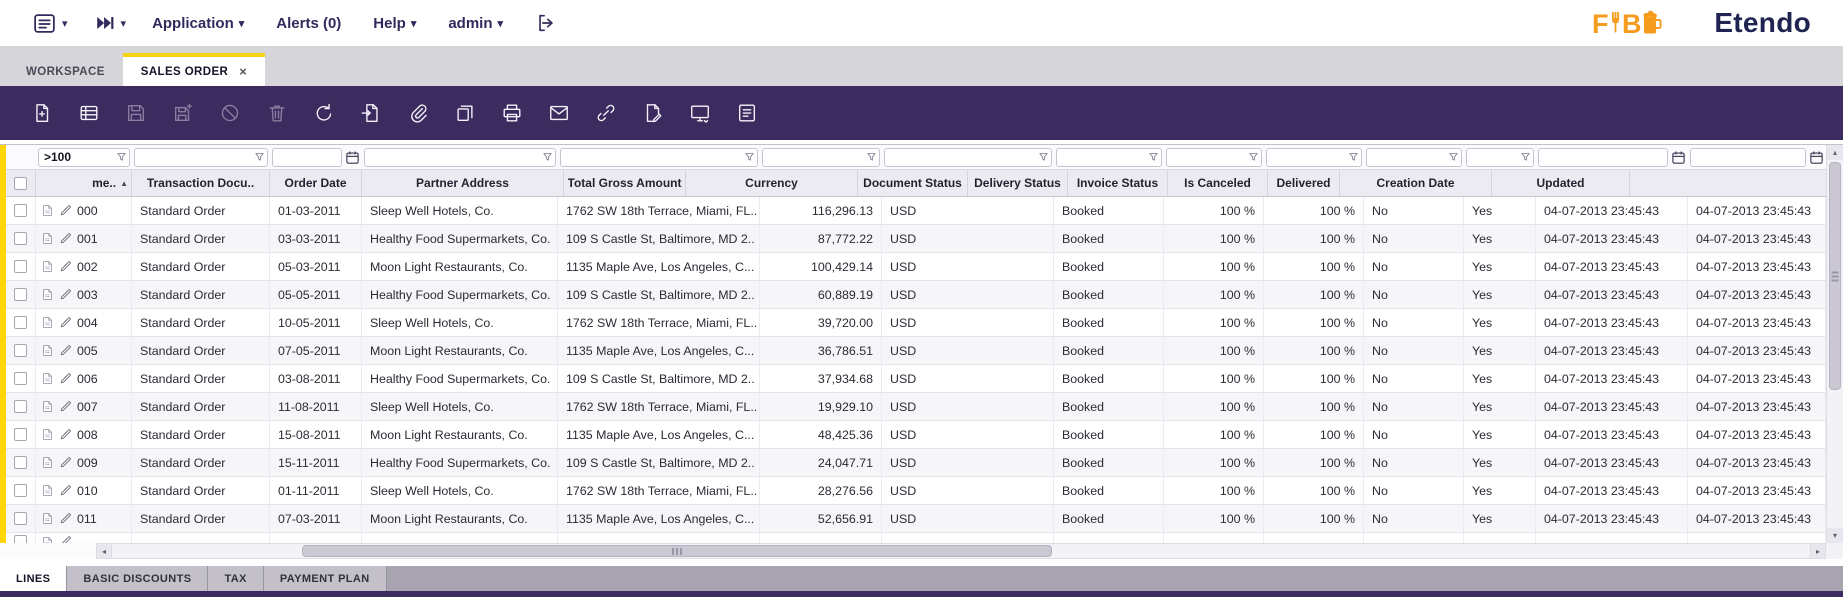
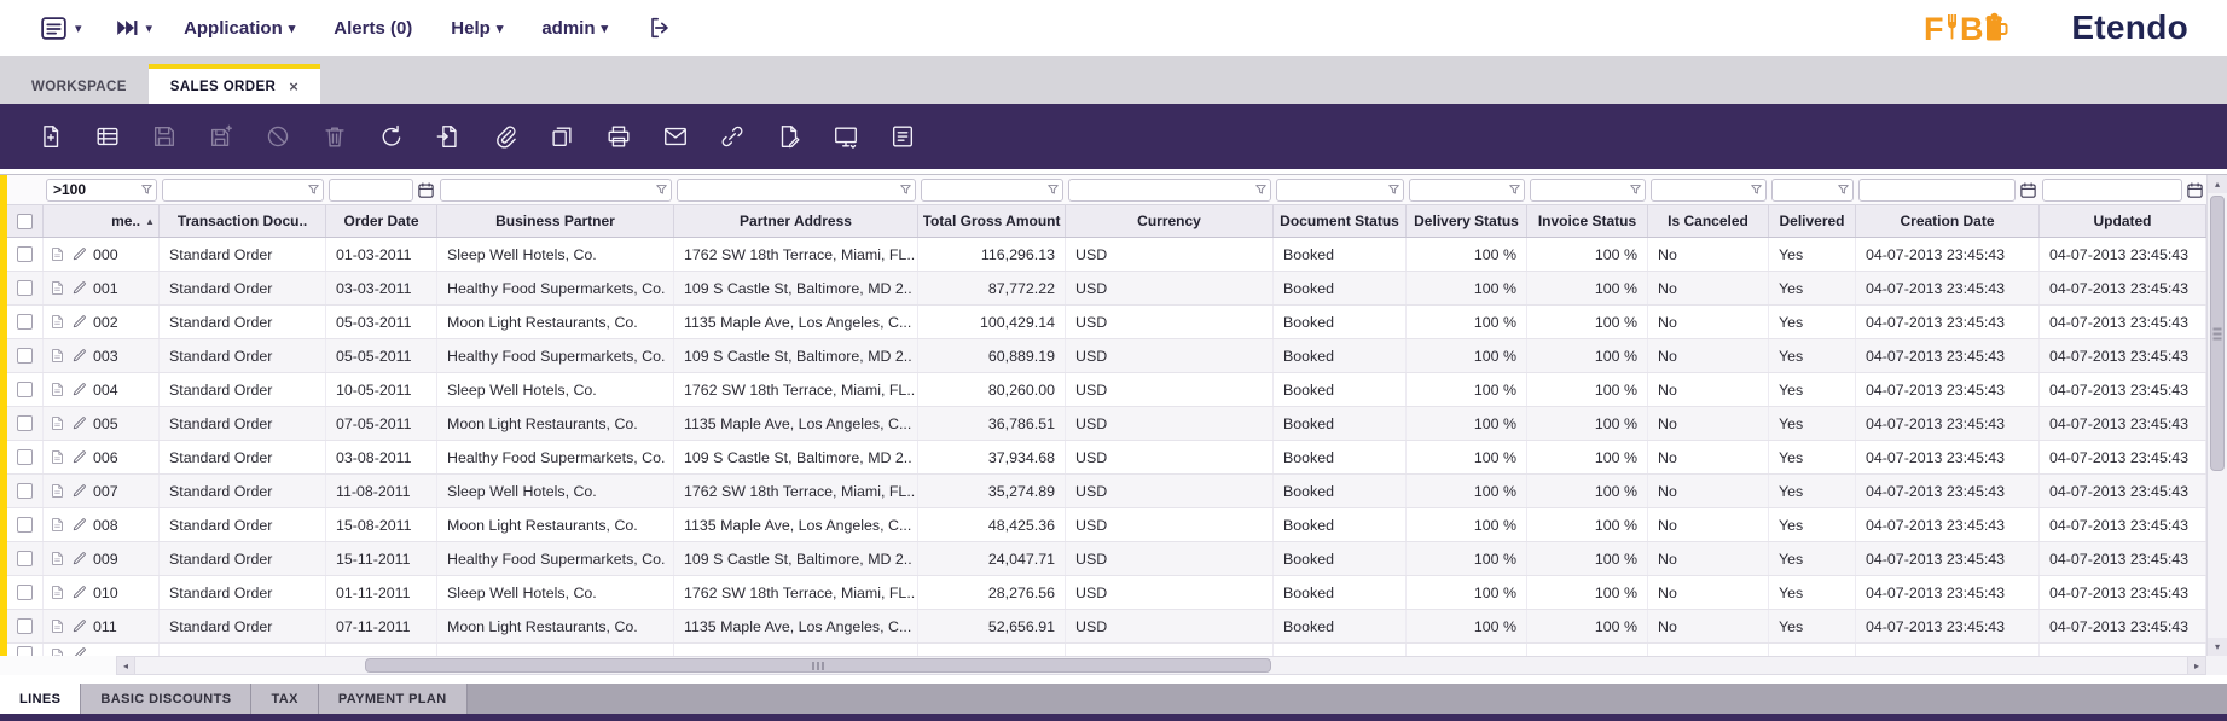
  ▾
  ▾
  Application
  ▾
  Alerts (0)
  Help
  ▾
  admin
  ▾
  F
  B
  Etendo
  WORKSPACE
  SALES ORDER
  ×
  >100
  me..
  ▲
  Transaction Docu..
  Order Date
+ Business Partner
  Partner Address
  Total Gross Amount
  Currency
  Document Status
  Delivery Status
  Invoice Status
  Is Canceled
  Delivered
  Creation Date
  Updated
  000
  Standard Order
  01-03-2011
  Sleep Well Hotels, Co.
  1762 SW 18th Terrace, Miami, FL..
  116,296.13
  USD
  Booked
  100 %
  100 %
  No
  Yes
  04-07-2013 23:45:43
  04-07-2013 23:45:43
  001
  Standard Order
  03-03-2011
  Healthy Food Supermarkets, Co.
  109 S Castle St, Baltimore, MD 2..
  87,772.22
  USD
  Booked
  100 %
  100 %
  No
  Yes
  04-07-2013 23:45:43
  04-07-2013 23:45:43
  002
  Standard Order
  05-03-2011
  Moon Light Restaurants, Co.
  1135 Maple Ave, Los Angeles, C...
  100,429.14
  USD
  Booked
  100 %
  100 %
  No
  Yes
  04-07-2013 23:45:43
  04-07-2013 23:45:43
  003
  Standard Order
  05-05-2011
  Healthy Food Supermarkets, Co.
  109 S Castle St, Baltimore, MD 2..
  60,889.19
  USD
  Booked
  100 %
  100 %
  No
  Yes
  04-07-2013 23:45:43
  04-07-2013 23:45:43
  004
  Standard Order
  10-05-2011
  Sleep Well Hotels, Co.
  1762 SW 18th Terrace, Miami, FL..
- 39,720.00
+ 80,260.00
  USD
  Booked
  100 %
  100 %
  No
  Yes
  04-07-2013 23:45:43
  04-07-2013 23:45:43
  005
  Standard Order
  07-05-2011
  Moon Light Restaurants, Co.
  1135 Maple Ave, Los Angeles, C...
  36,786.51
  USD
  Booked
  100 %
  100 %
  No
  Yes
  04-07-2013 23:45:43
  04-07-2013 23:45:43
  006
  Standard Order
  03-08-2011
  Healthy Food Supermarkets, Co.
  109 S Castle St, Baltimore, MD 2..
  37,934.68
  USD
  Booked
  100 %
  100 %
  No
  Yes
  04-07-2013 23:45:43
  04-07-2013 23:45:43
  007
  Standard Order
  11-08-2011
  Sleep Well Hotels, Co.
  1762 SW 18th Terrace, Miami, FL..
- 19,929.10
+ 35,274.89
  USD
  Booked
  100 %
  100 %
  No
  Yes
  04-07-2013 23:45:43
  04-07-2013 23:45:43
  008
  Standard Order
  15-08-2011
  Moon Light Restaurants, Co.
  1135 Maple Ave, Los Angeles, C...
  48,425.36
  USD
  Booked
  100 %
  100 %
  No
  Yes
  04-07-2013 23:45:43
  04-07-2013 23:45:43
  009
  Standard Order
  15-11-2011
  Healthy Food Supermarkets, Co.
  109 S Castle St, Baltimore, MD 2..
  24,047.71
  USD
  Booked
  100 %
  100 %
  No
  Yes
  04-07-2013 23:45:43
  04-07-2013 23:45:43
  010
  Standard Order
  01-11-2011
  Sleep Well Hotels, Co.
  1762 SW 18th Terrace, Miami, FL..
  28,276.56
  USD
  Booked
  100 %
  100 %
  No
  Yes
  04-07-2013 23:45:43
  04-07-2013 23:45:43
  011
  Standard Order
- 07-03-2011
+ 07-11-2011
  Moon Light Restaurants, Co.
  1135 Maple Ave, Los Angeles, C...
  52,656.91
  USD
  Booked
  100 %
  100 %
  No
  Yes
  04-07-2013 23:45:43
  04-07-2013 23:45:43
  ▴
  ▾
  ◂
  ▸
  LINES
  BASIC DISCOUNTS
  TAX
  PAYMENT PLAN
